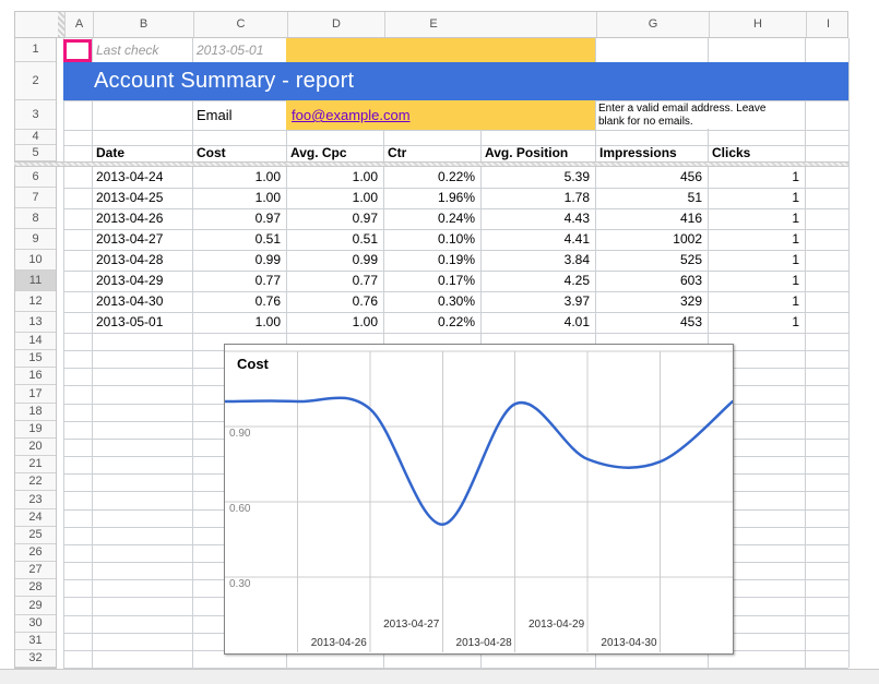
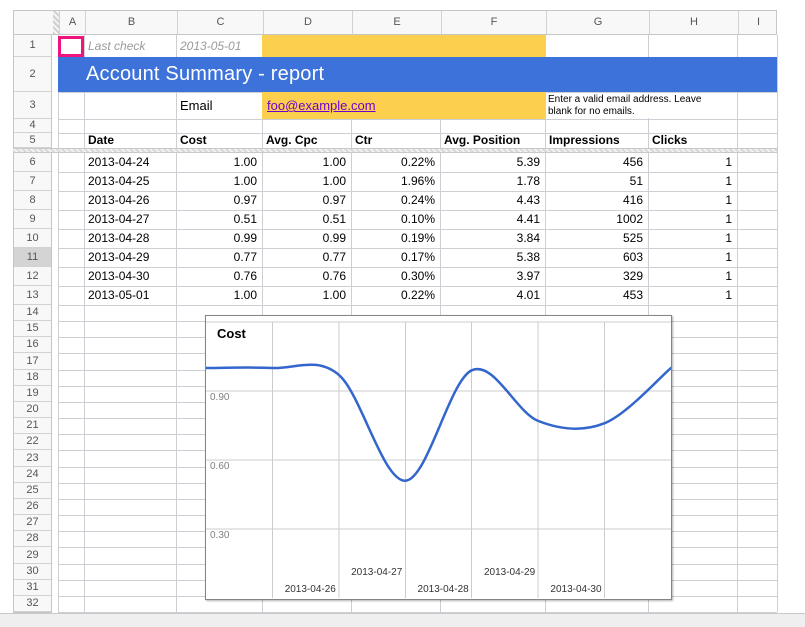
  A
  B
  C
  D
  E
+ F
  G
  H
  I
  1
  2
  3
  4
  5
  6
  7
  8
  9
  10
  11
  12
  13
  14
  15
  16
  17
  18
  19
  20
  21
  22
  23
  24
  25
  26
  27
  28
  29
  30
  31
  32
  Date
  Cost
  Avg. Cpc
  Ctr
  Avg. Position
  Impressions
  Clicks
  2013-04-24
  1.00
  1.00
  0.22%
  5.39
  456
  1
  2013-04-25
  1.00
  1.00
  1.96%
  1.78
  51
  1
  2013-04-26
  0.97
  0.97
  0.24%
  4.43
  416
  1
  2013-04-27
  0.51
  0.51
  0.10%
  4.41
  1002
  1
  2013-04-28
  0.99
  0.99
  0.19%
  3.84
  525
  1
  2013-04-29
  0.77
  0.77
  0.17%
- 4.25
+ 5.38
  603
  1
  2013-04-30
  0.76
  0.76
  0.30%
  3.97
  329
  1
  2013-05-01
  1.00
  1.00
  0.22%
  4.01
  453
  1
  Account Summary - report
  Last check
  2013-05-01
  Email
  foo@example.com
  Enter a valid email address. Leave blank for no emails.
  Cost
  0.30
  0.60
  0.90
  2013-04-26
  2013-04-27
  2013-04-28
  2013-04-29
  2013-04-30
